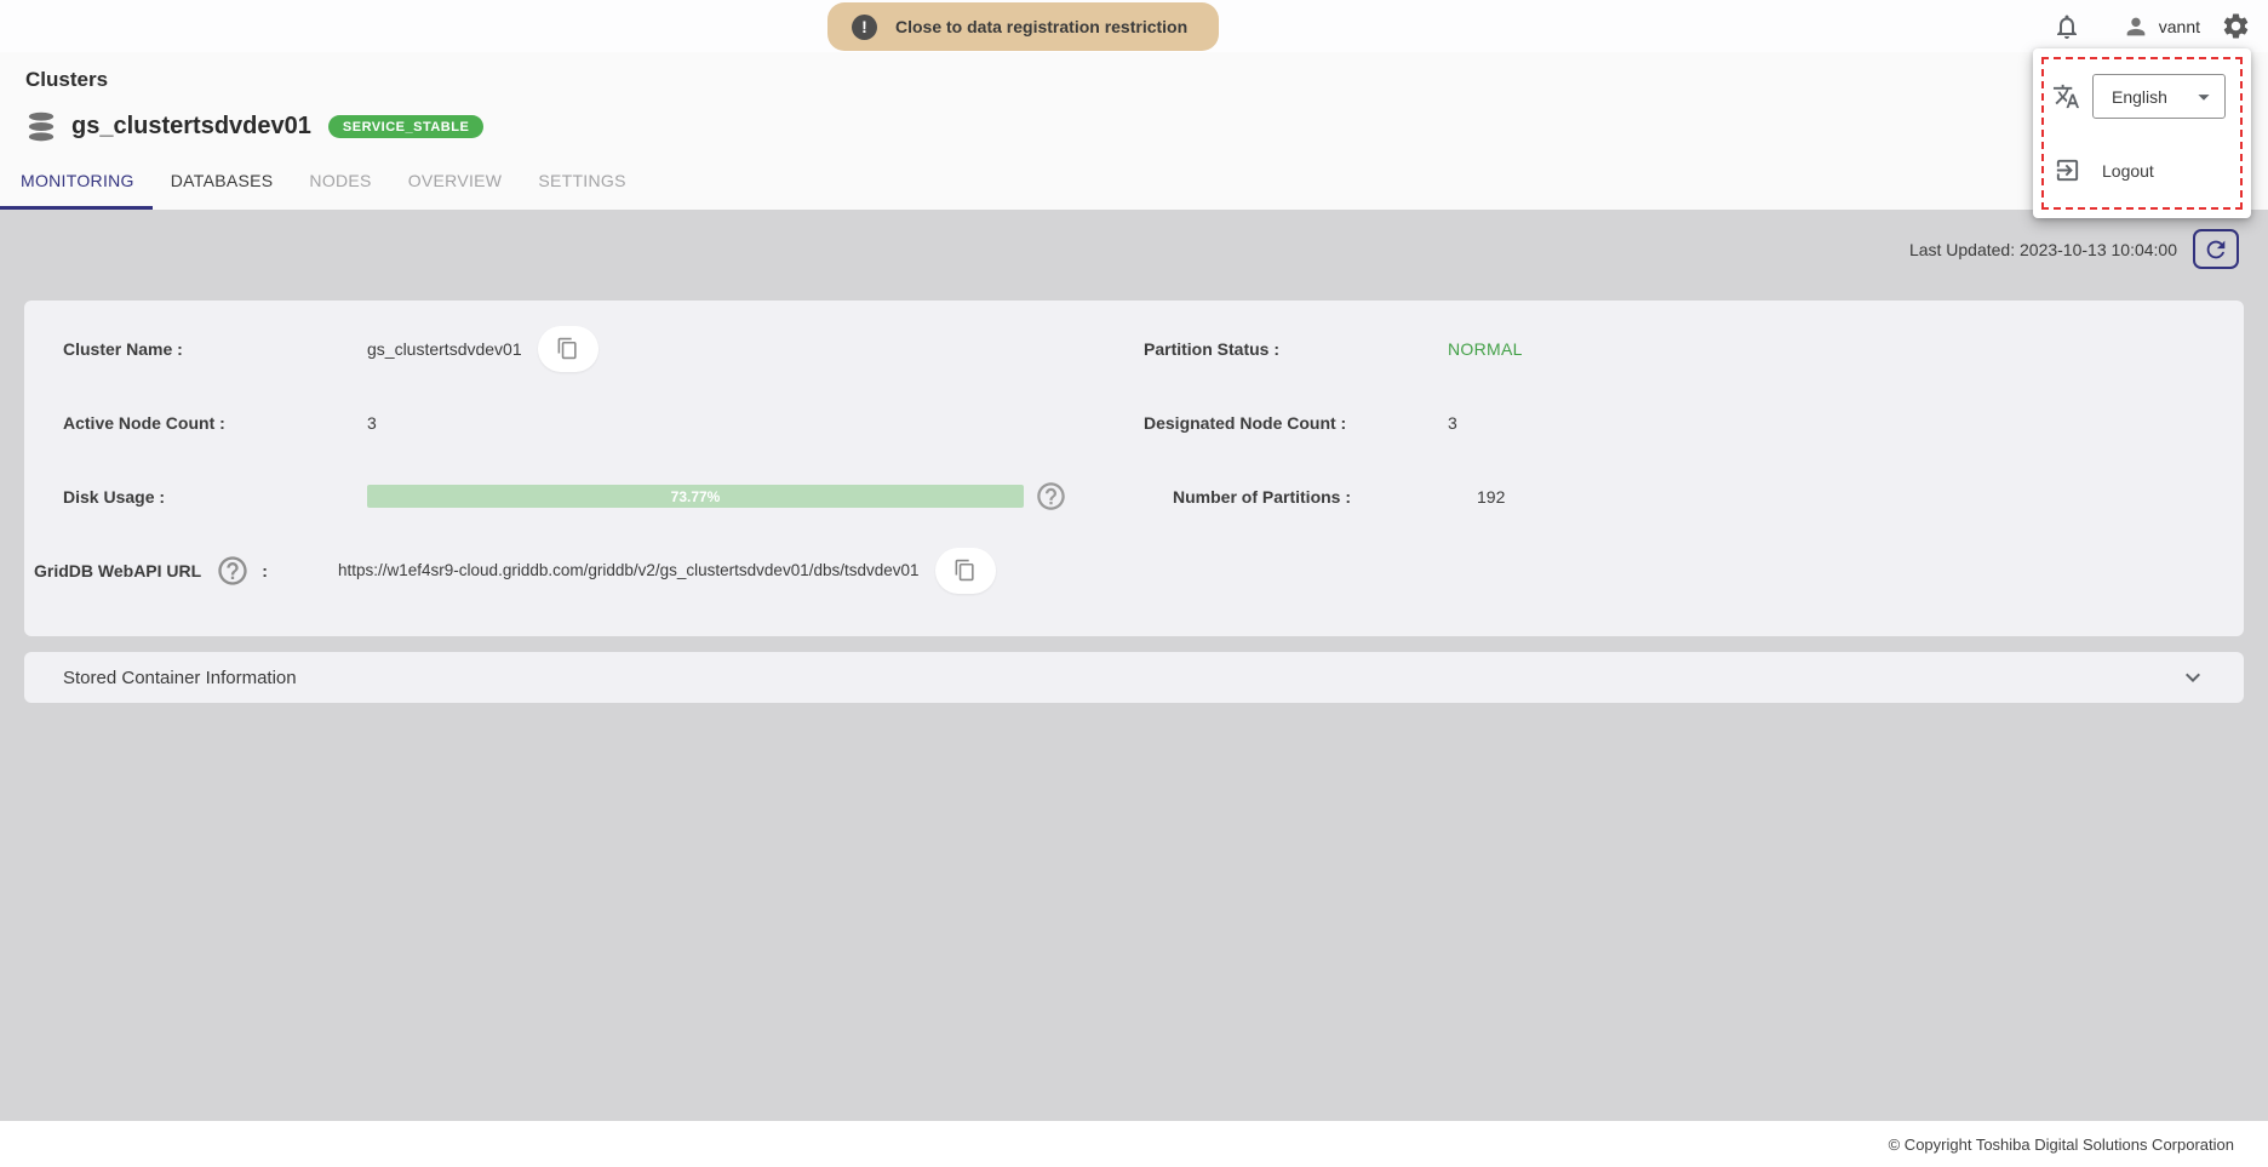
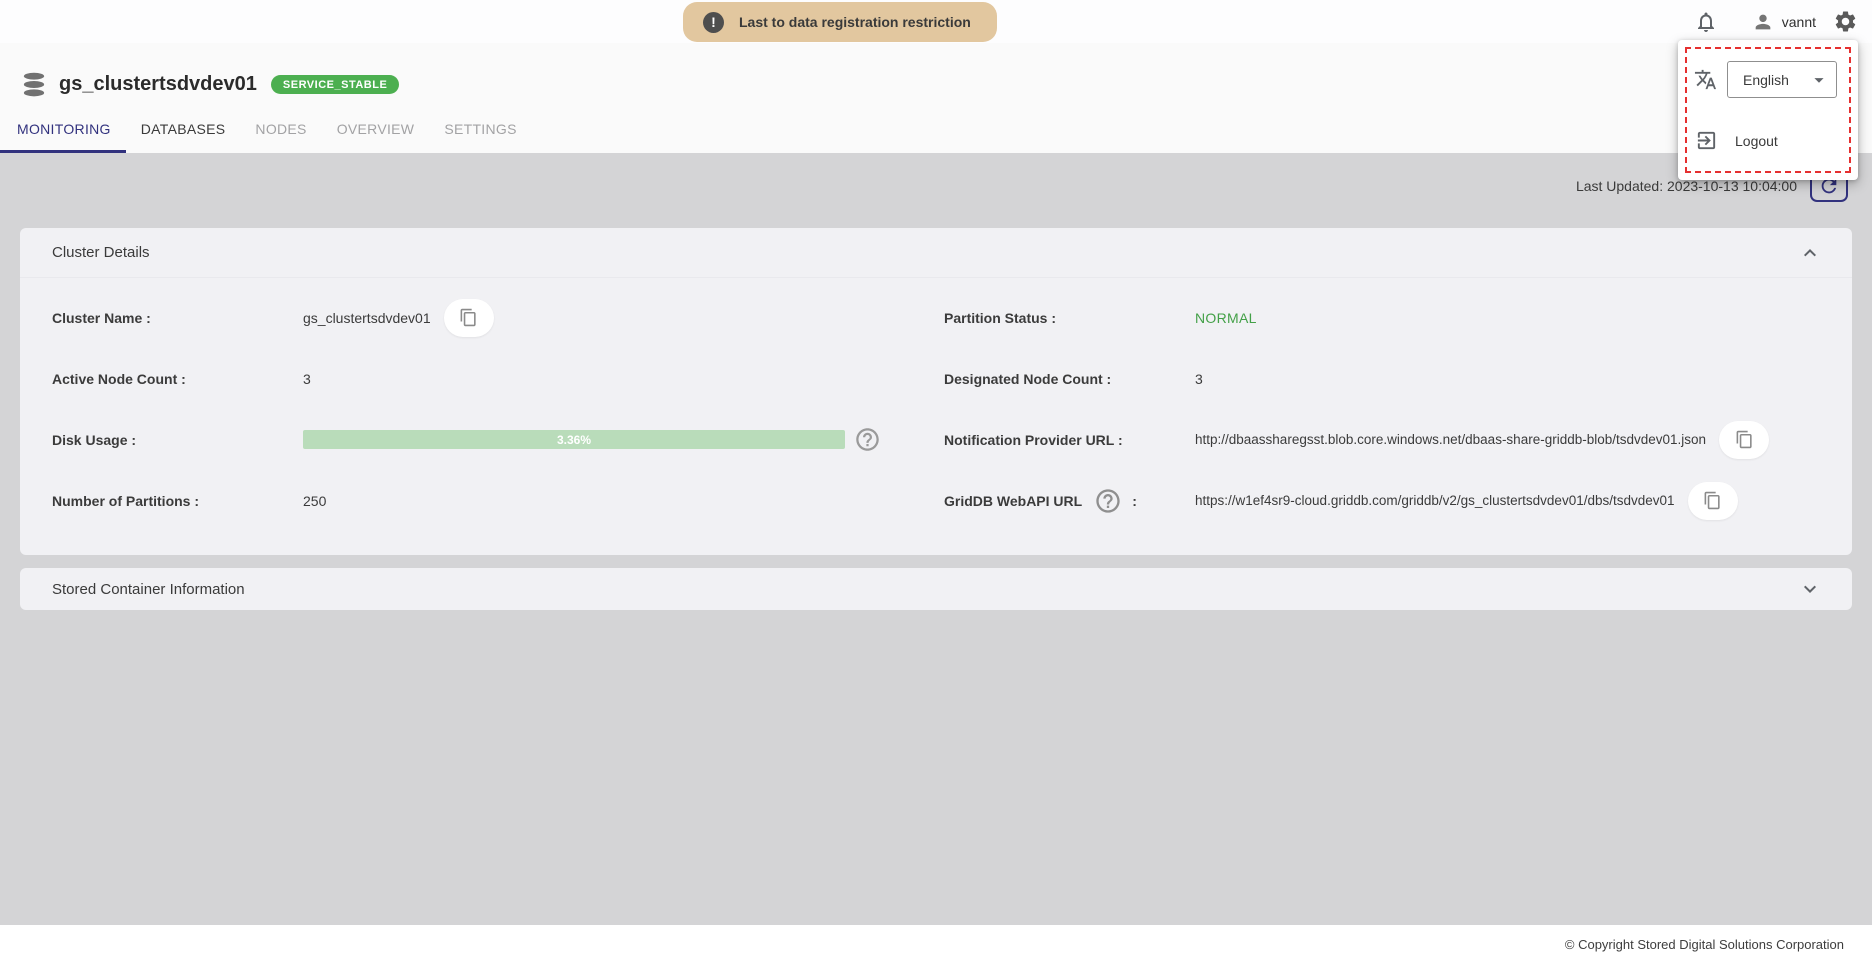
  !
- Close to data registration restriction
+ Last to data registration restriction
  vannt
- Clusters
  gs_clustertsdvdev01
  SERVICE_STABLE
  MONITORING
  DATABASES
  NODES
  OVERVIEW
  SETTINGS
  Last Updated: 2023-10-13 10:04:00
+ Cluster Details
  Cluster Name :
  gs_clustertsdvdev01
  Partition Status :
  NORMAL
  Active Node Count :
  3
  Designated Node Count :
  3
  Disk Usage :
- 73.77%
+ 3.36%
+ Notification Provider URL :
+ http://dbaassharegsst.blob.core.windows.net/dbaas-share-griddb-blob/tsdvdev01.json
  Number of Partitions :
- 192
+ 250
  GridDB WebAPI URL
  :
  https://w1ef4sr9-cloud.griddb.com/griddb/v2/gs_clustertsdvdev01/dbs/tsdvdev01
  Stored Container Information
- © Copyright Toshiba Digital Solutions Corporation
+ © Copyright Stored Digital Solutions Corporation
  English
  Logout
